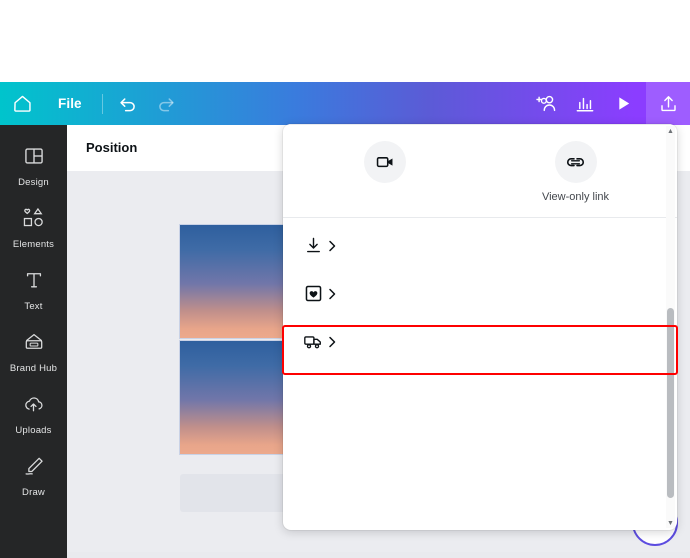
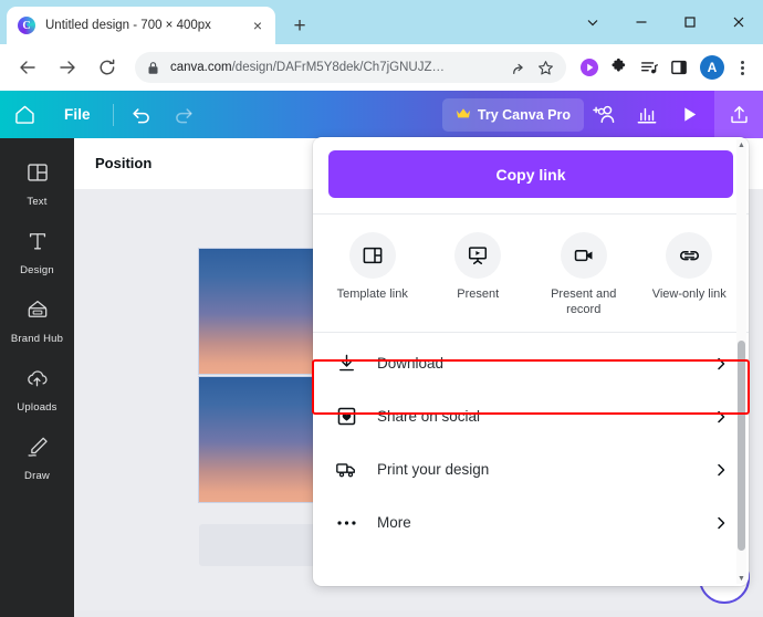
+ Untitled design - 700 × 400px
+ ×
+ +
+ canva.com/design/DAFrM5Y8dek/Ch7jGNUJZ…
+ A
  File
+ Try Canva Pro
- Design
+ Text
- Elements
- Text
+ Design
  Brand Hub
  Uploads
  Draw
  Position
+ Copy link
+ Template link
+ Present
+ Present and record
  View-only link
+ Download
+ Share on social
+ Print your design
+ More
